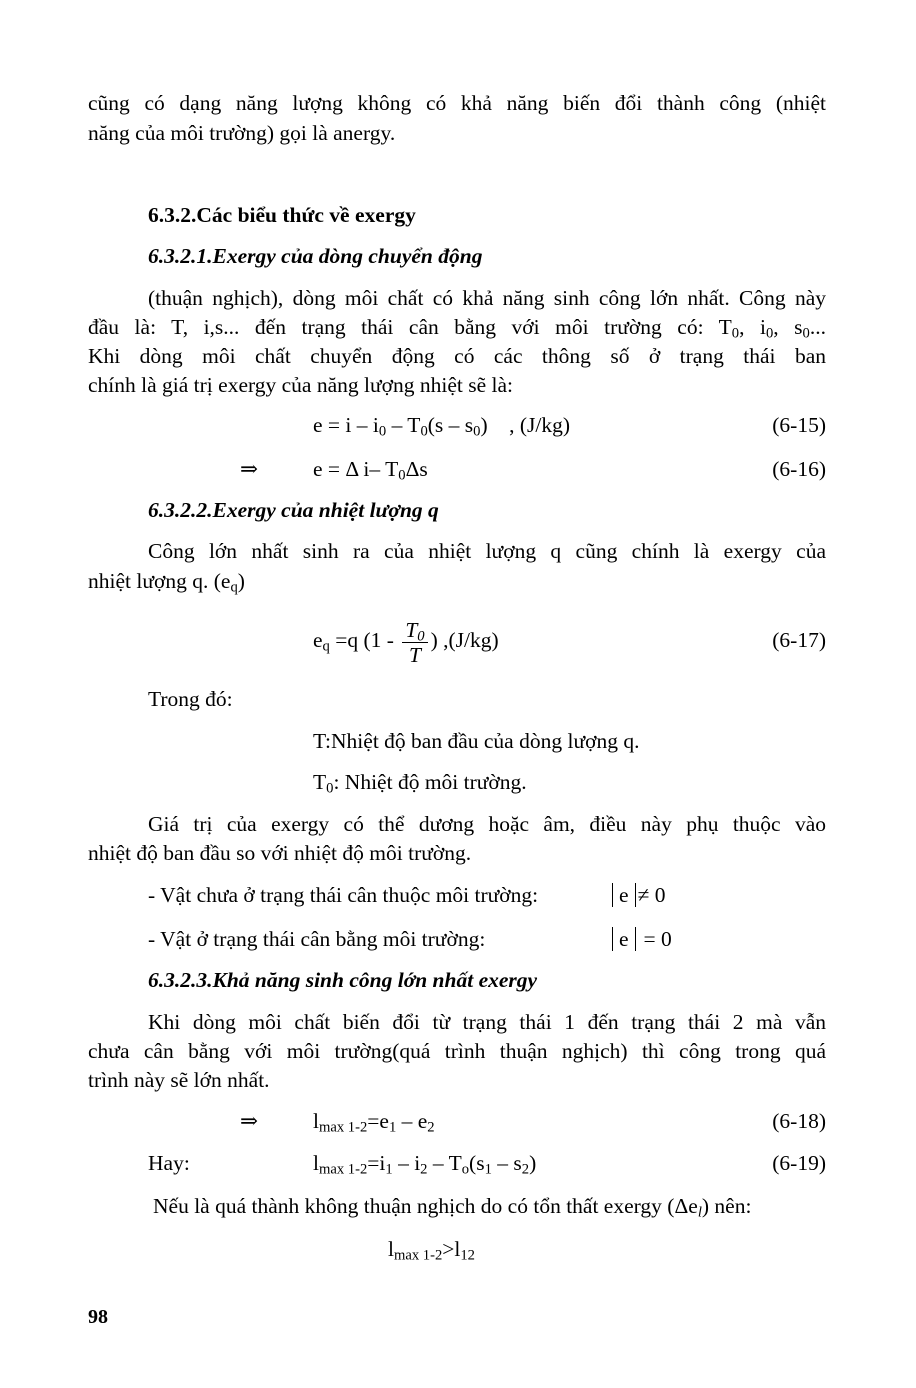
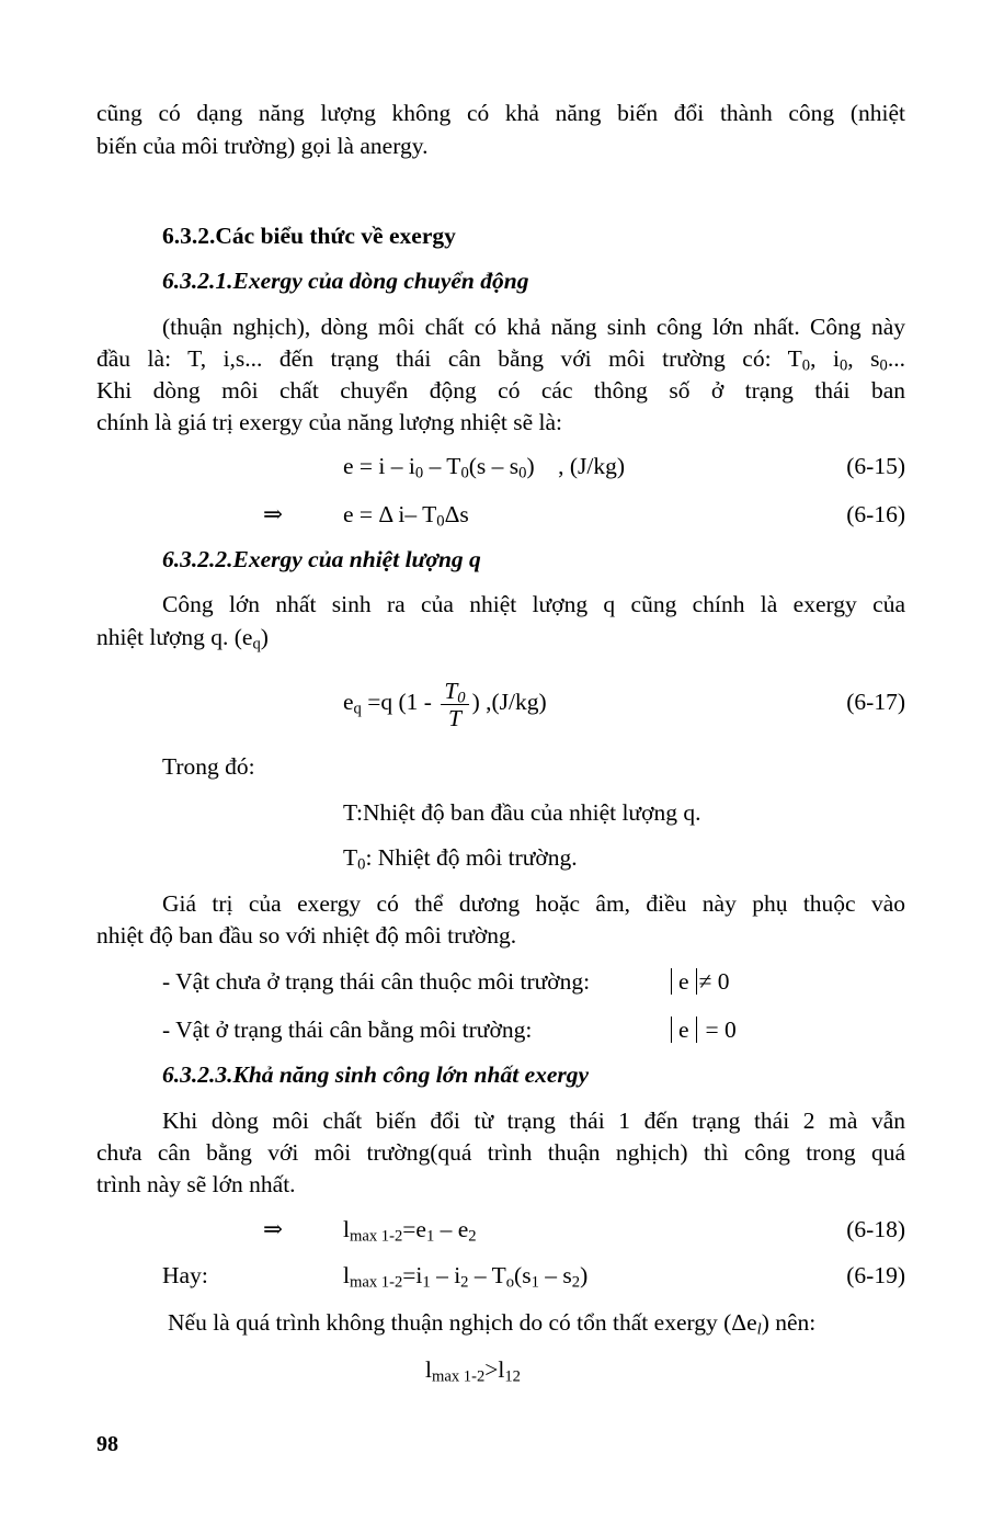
  cũng có dạng năng lượng không có khả năng biến đổi thành công (nhiệt
- năng của môi trường) gọi là anergy.
+ biến của môi trường) gọi là anergy.
  6.3.2.Các biểu thức về exergy
  6.3.2.1.Exergy của dòng chuyển động
  (thuận nghịch), dòng môi chất có khả năng sinh công lớn nhất. Công này
  đầu là: T, i,s... đến trạng thái cân bằng với môi trường có: T0, i0, s0...
  Khi dòng môi chất chuyển động có các thông số ở trạng thái ban
  chính là giá trị exergy của năng lượng nhiệt sẽ là:
  e = i – i0 – T0(s – s0) , (J/kg)
  (6-15)
  ⇒
  e = Δ i– T0Δs
  (6-16)
  6.3.2.2.Exergy của nhiệt lượng q
  Công lớn nhất sinh ra của nhiệt lượng q cũng chính là exergy của
  nhiệt lượng q. (eq)
  eq =q (1 -
  T0
  T
  ) ,(J/kg)
  (6-17)
  Trong đó:
- T:Nhiệt độ ban đầu của dòng lượng q.
+ T:Nhiệt độ ban đầu của nhiệt lượng q.
  T0: Nhiệt độ môi trường.
  Giá trị của exergy có thể dương hoặc âm, điều này phụ thuộc vào
  nhiệt độ ban đầu so với nhiệt độ môi trường.
  - Vật chưa ở trạng thái cân thuộc môi trường:
  e ≠ 0
  - Vật ở trạng thái cân bằng môi trường:
  e = 0
  6.3.2.3.Khả năng sinh công lớn nhất exergy
  Khi dòng môi chất biến đổi từ trạng thái 1 đến trạng thái 2 mà vẫn
  chưa cân bằng với môi trường(quá trình thuận nghịch) thì công trong quá
  trình này sẽ lớn nhất.
  ⇒
  lmax 1-2=e1 – e2
  (6-18)
  Hay:
  lmax 1-2=i1 – i2 – To(s1 – s2)
  (6-19)
- Nếu là quá thành không thuận nghịch do có tổn thất exergy (Δel) nên:
+ Nếu là quá trình không thuận nghịch do có tổn thất exergy (Δel) nên:
  lmax 1-2>l12
  98
